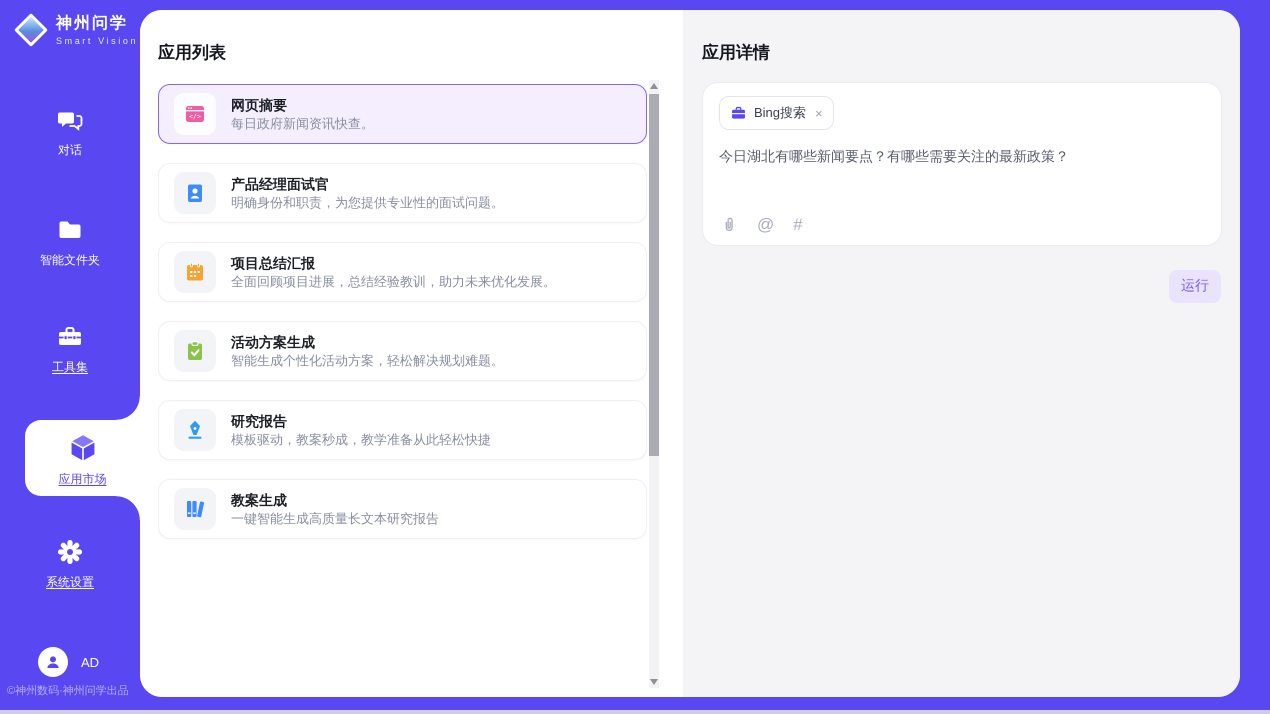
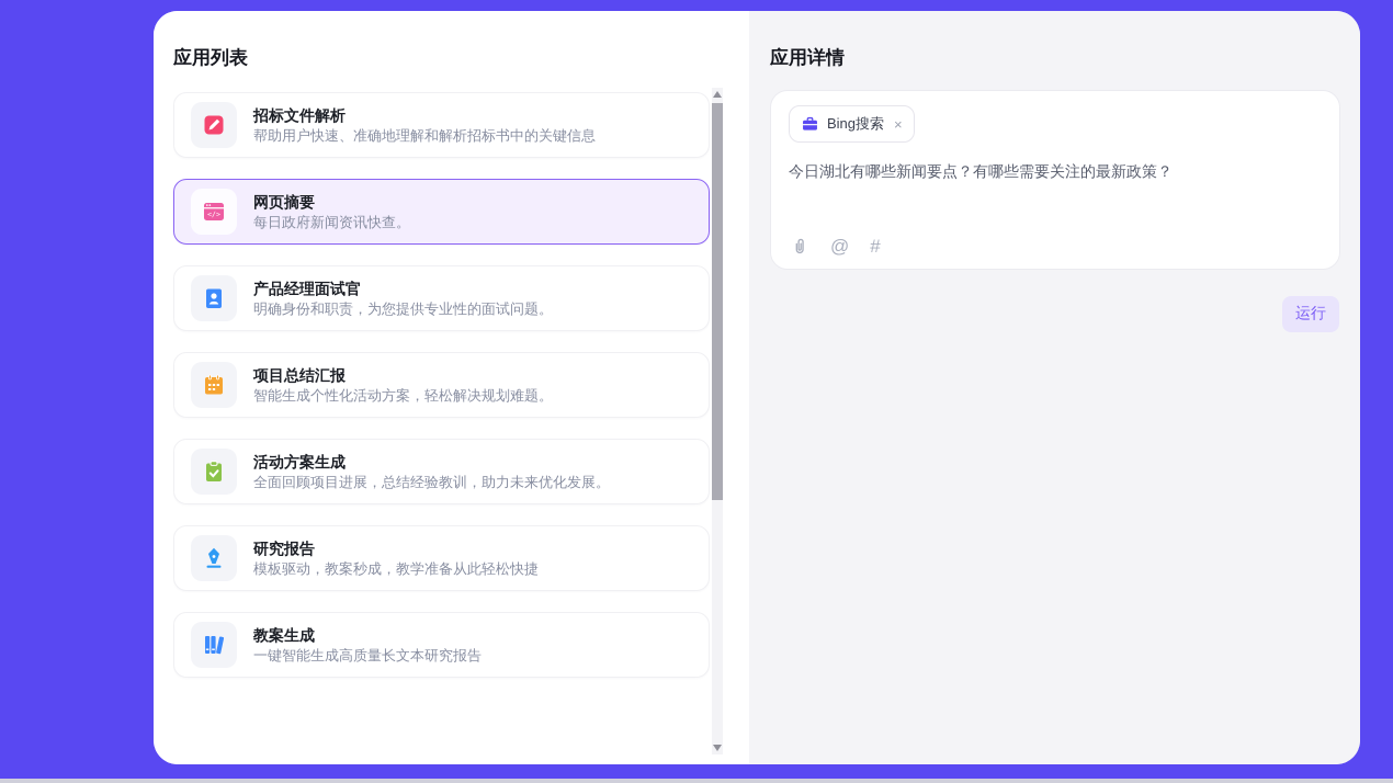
- 神州问学
- Smart Vision
- 对话
- 智能文件夹
- 工具集
- 应用市场
- 系统设置
- AD
- ©神州数码·神州问学出品
  应用列表
+ 招标文件解析
+ 帮助用户快速、准确地理解和解析招标书中的关键信息
  </>
  网页摘要
  每日政府新闻资讯快查。
  产品经理面试官
  明确身份和职责，为您提供专业性的面试问题。
  项目总结汇报
- 全面回顾项目进展，总结经验教训，助力未来优化发展。
+ 智能生成个性化活动方案，轻松解决规划难题。
  活动方案生成
- 智能生成个性化活动方案，轻松解决规划难题。
+ 全面回顾项目进展，总结经验教训，助力未来优化发展。
  研究报告
  模板驱动，教案秒成，教学准备从此轻松快捷
  教案生成
  一键智能生成高质量长文本研究报告
  应用详情
  Bing搜索
  ×
  今日湖北有哪些新闻要点？有哪些需要关注的最新政策？
  @
  #
  运行
